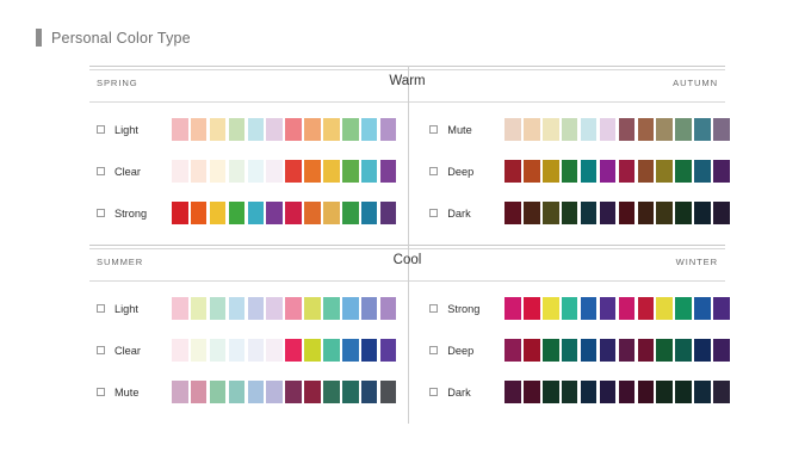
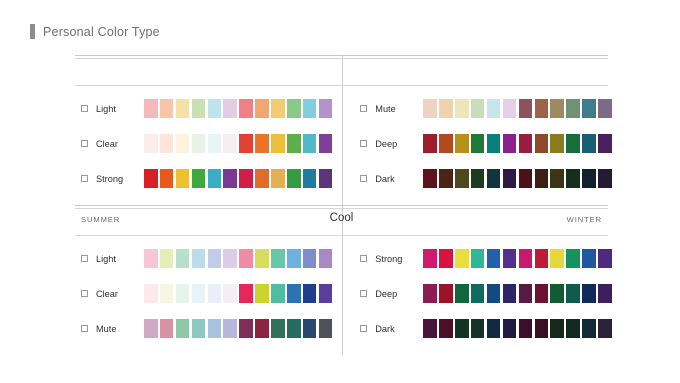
  Personal Color Type
- SPRING
- Warm
- AUTUMN
  Light
  Clear
  Strong
  Mute
  Deep
  Dark
  SUMMER
  Cool
  WINTER
  Light
  Clear
  Mute
  Strong
  Deep
  Dark
